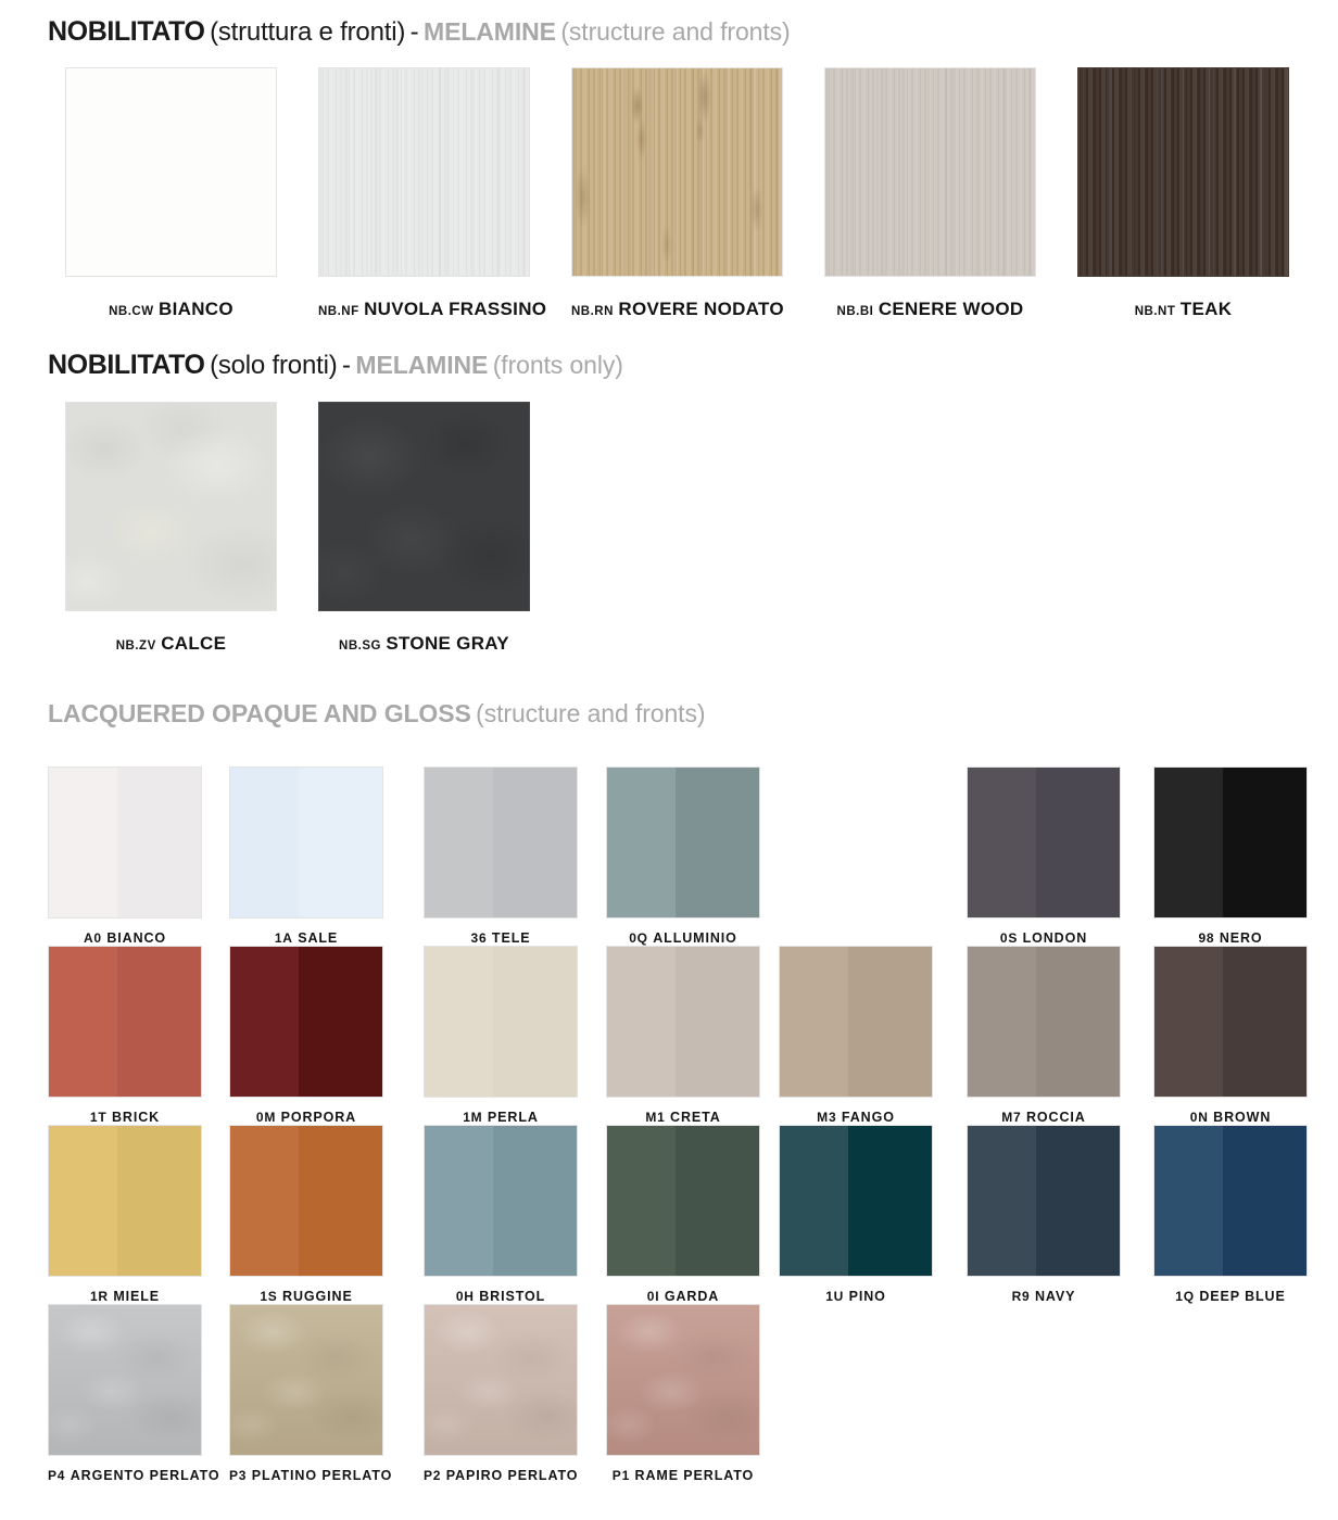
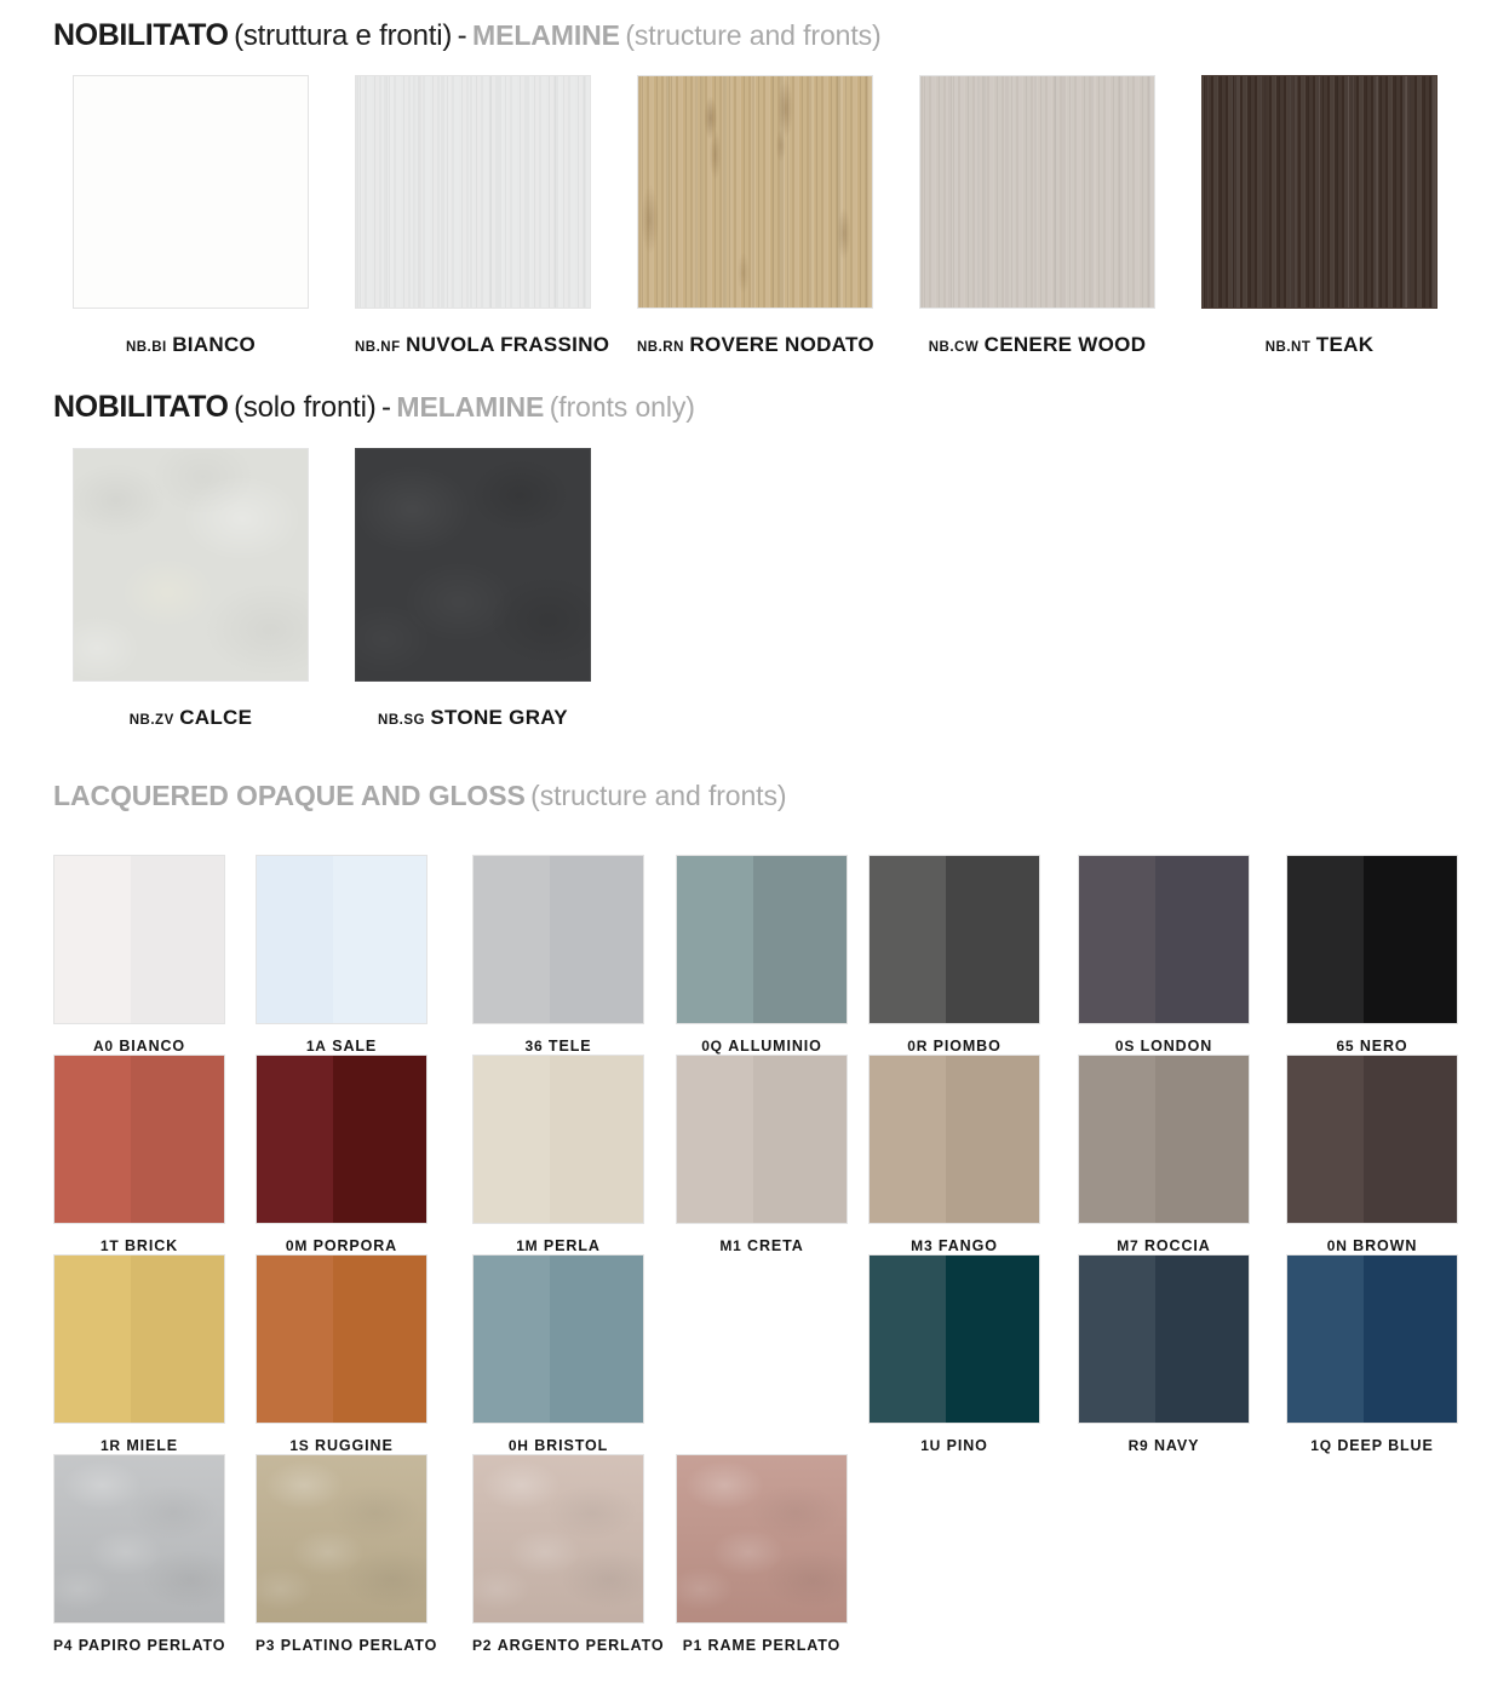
  NOBILITATO (struttura e fronti) - MELAMINE (structure and fronts)
- NB.CW BIANCO
+ NB.BI BIANCO
  NB.NF NUVOLA FRASSINO
  NB.RN ROVERE NODATO
- NB.BI CENERE WOOD
+ NB.CW CENERE WOOD
  NB.NT TEAK
  NOBILITATO (solo fronti) - MELAMINE (fronts only)
  NB.ZV CALCE
  NB.SG STONE GRAY
  LACQUERED OPAQUE AND GLOSS (structure and fronts)
  A0 BIANCO
  1A SALE
  36 TELE
  0Q ALLUMINIO
+ 0R PIOMBO
  0S LONDON
- 98 NERO
+ 65 NERO
  1T BRICK
  0M PORPORA
  1M PERLA
  M1 CRETA
  M3 FANGO
  M7 ROCCIA
  0N BROWN
  1R MIELE
  1S RUGGINE
  0H BRISTOL
- 0I GARDA
  1U PINO
  R9 NAVY
  1Q DEEP BLUE
- P4 ARGENTO PERLATO
+ P4 PAPIRO PERLATO
  P3 PLATINO PERLATO
- P2 PAPIRO PERLATO
+ P2 ARGENTO PERLATO
  P1 RAME PERLATO
